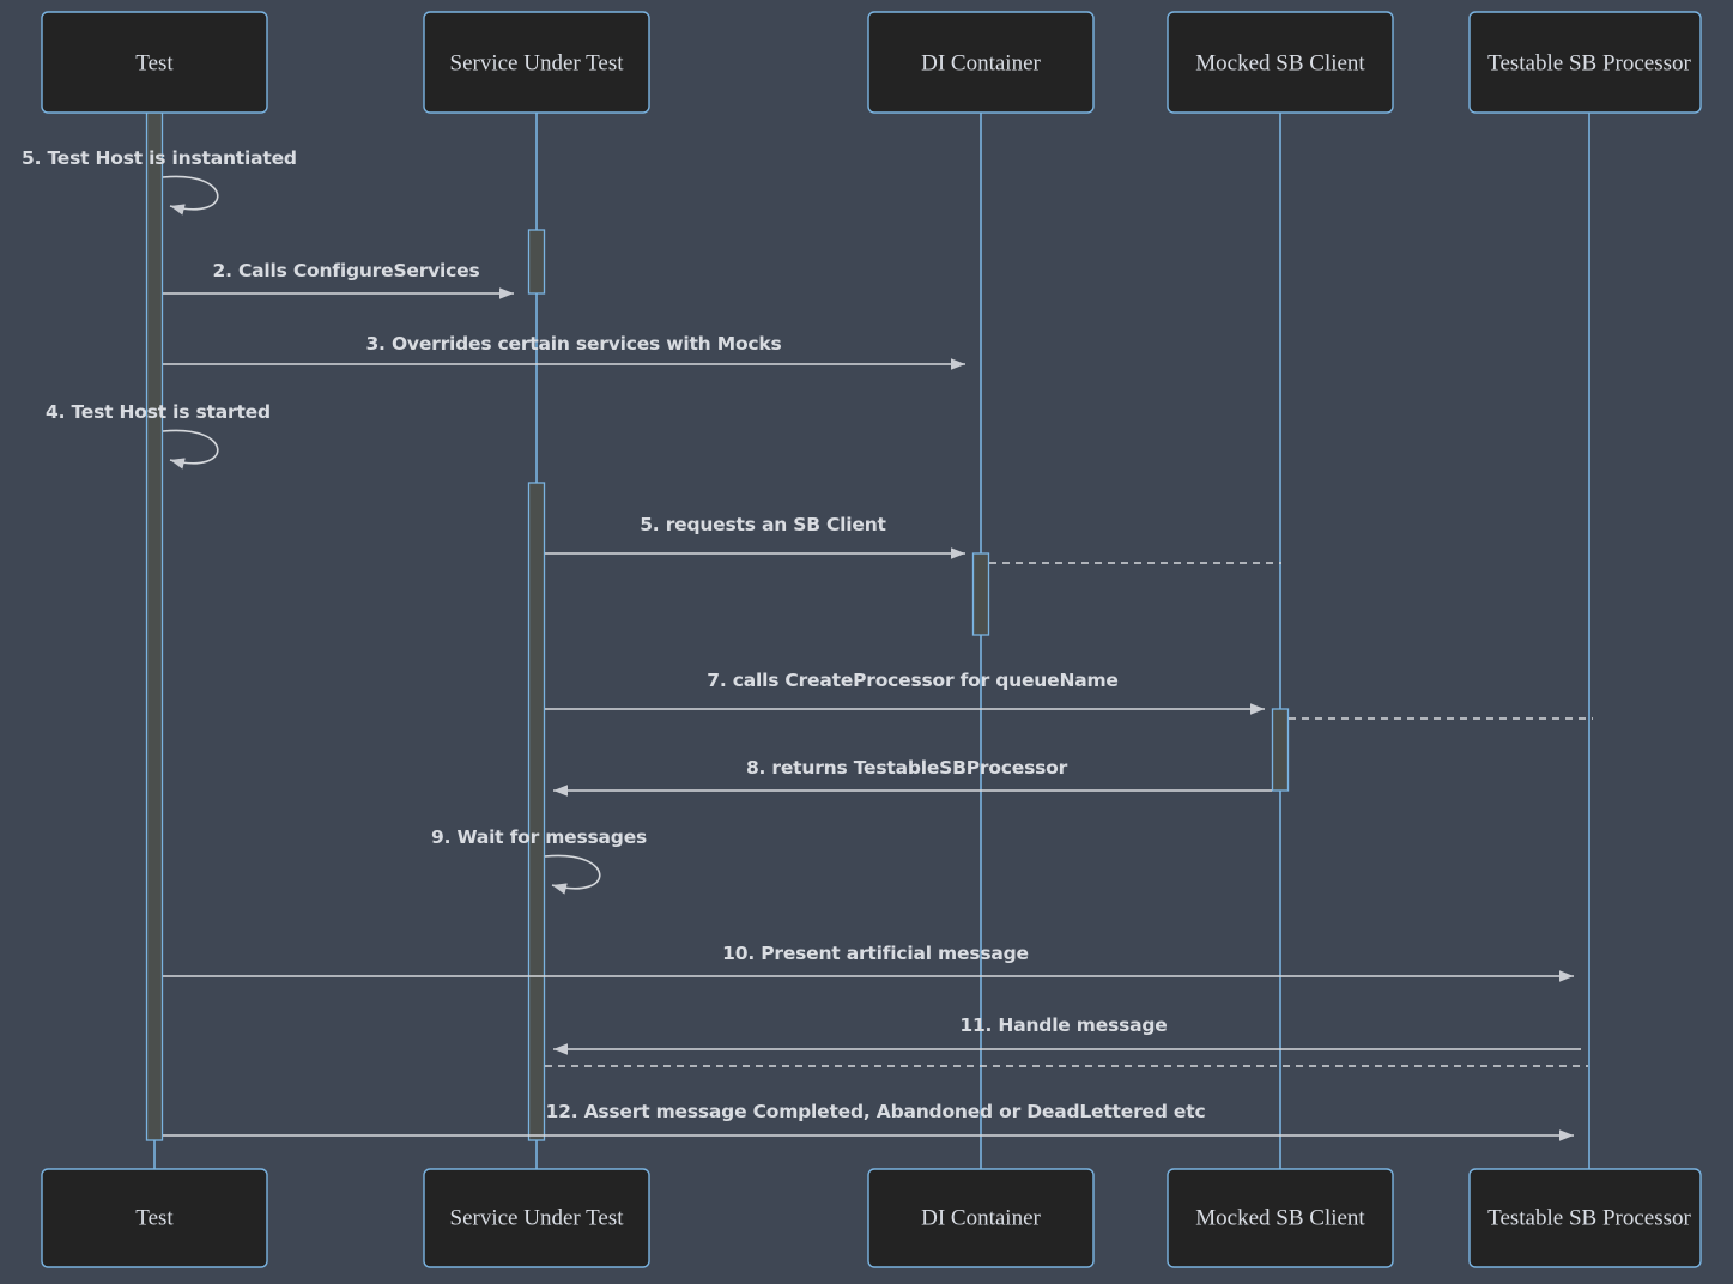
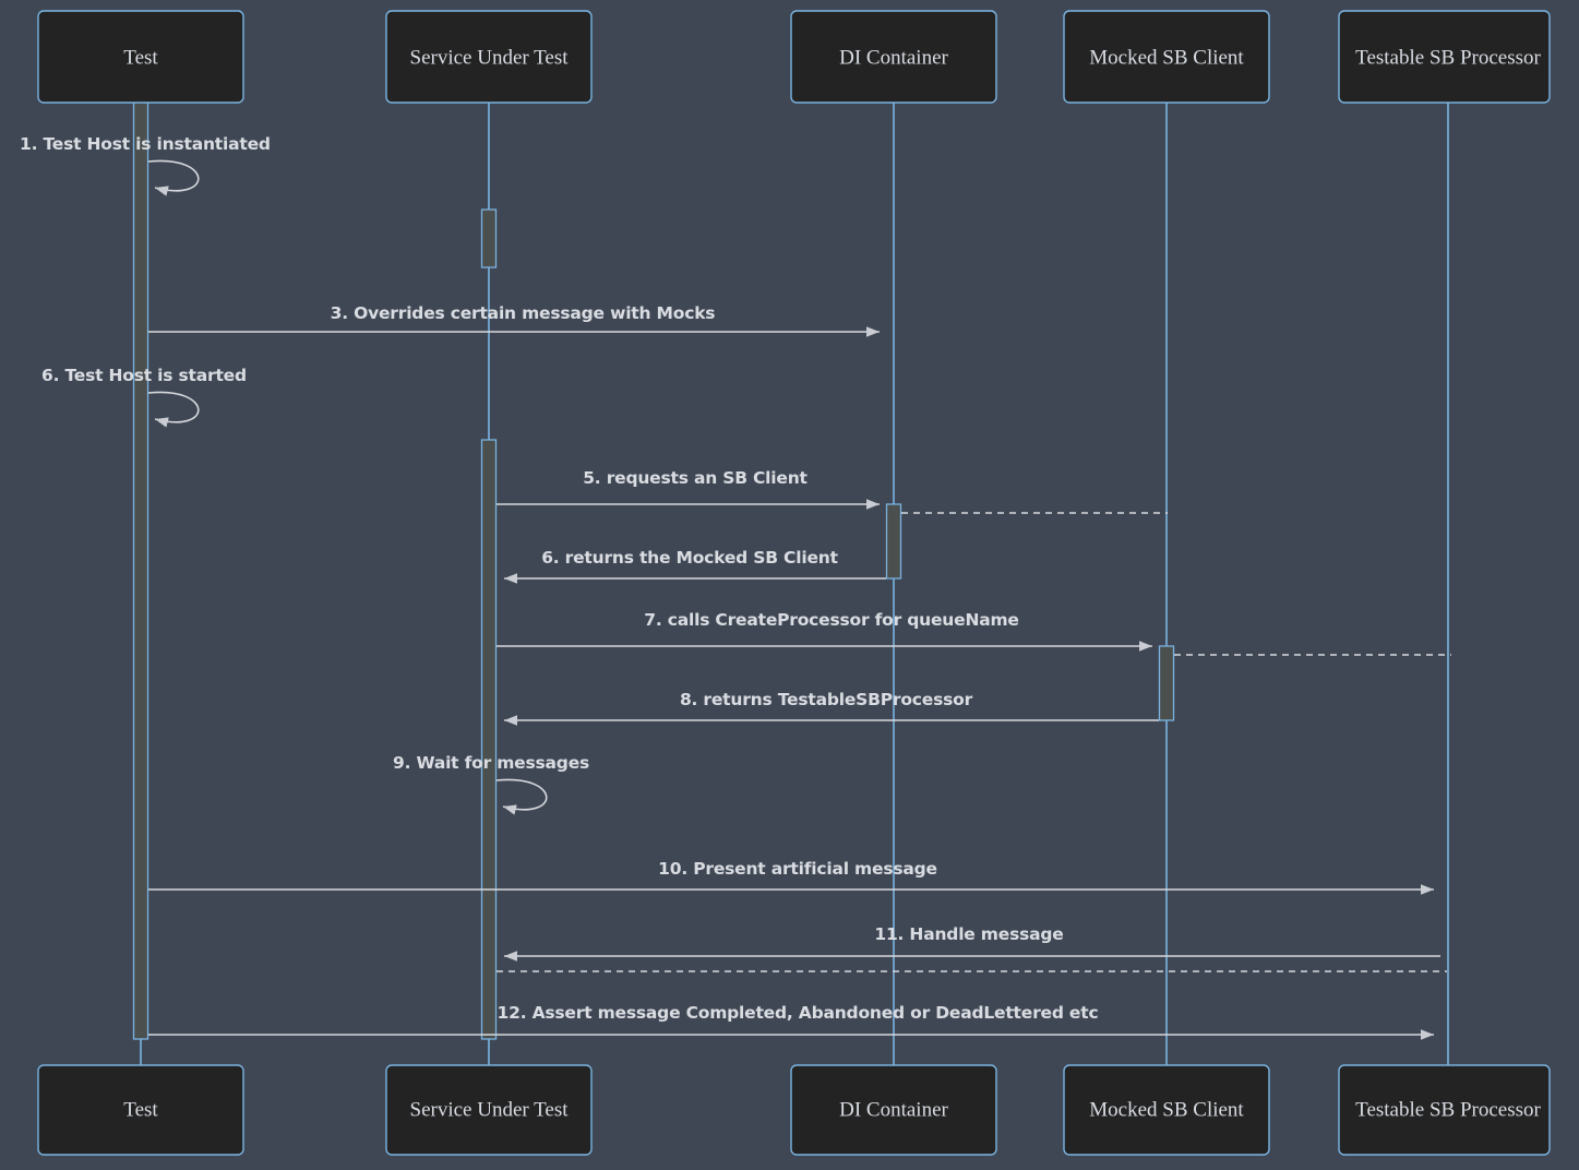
  Test
  Service Under Test
  DI Container
  Mocked SB Client
  Testable SB Processor
- 5. Test Host is instantiated
+ 1. Test Host is instantiated
- 2. Calls ConfigureServices
- 3. Overrides certain services with Mocks
+ 3. Overrides certain message with Mocks
- 4. Test Host is started
+ 6. Test Host is started
  5. requests an SB Client
+ 6. returns the Mocked SB Client
  7. calls CreateProcessor for queueName
  8. returns TestableSBProcessor
  9. Wait for messages
  10. Present artificial message
  11. Handle message
  12. Assert message Completed, Abandoned or DeadLettered etc
  Test
  Service Under Test
  DI Container
  Mocked SB Client
  Testable SB Processor
